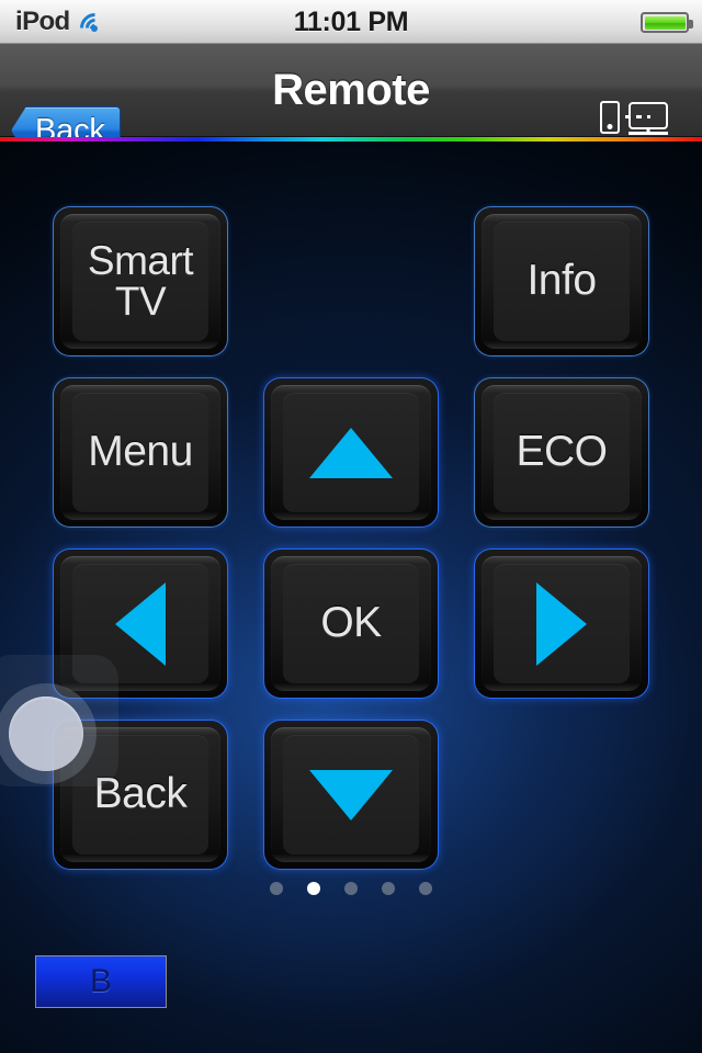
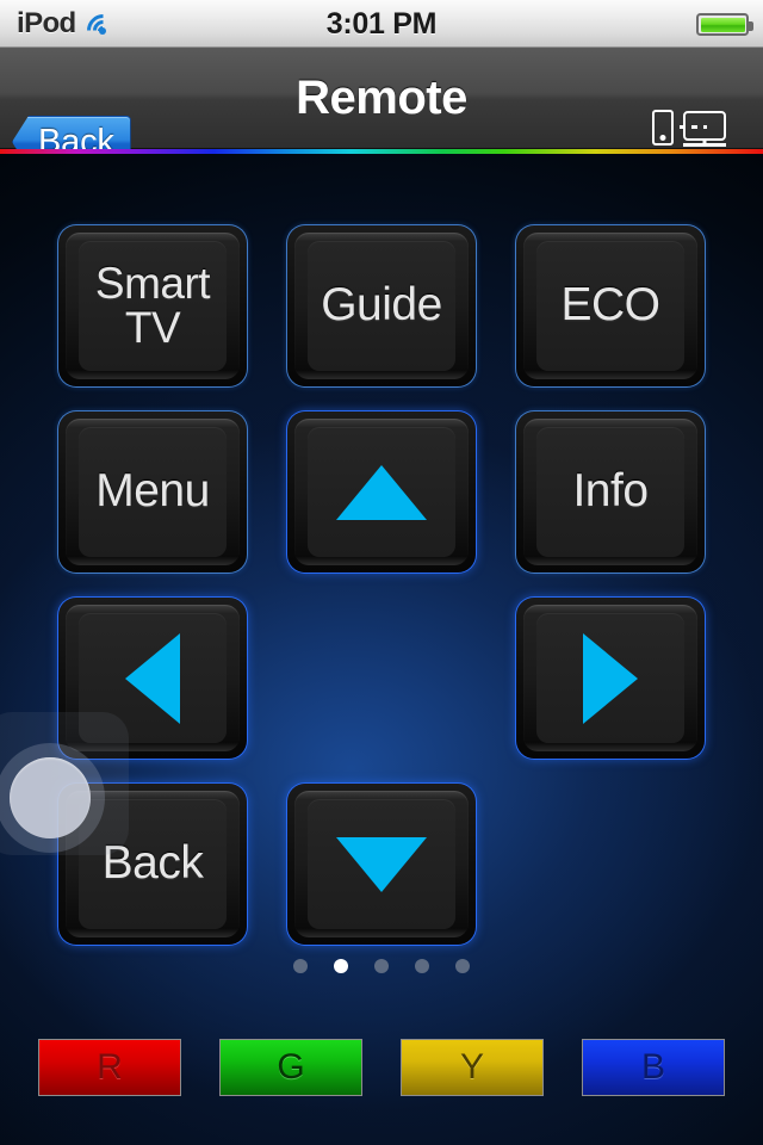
  iPod
- 11:01 PM
+ 3:01 PM
  Remote
  Back
  Smart
  TV
+ Guide
- Info
+ ECO
  Menu
- ECO
+ Info
- OK
  Back
+ R
+ G
+ Y
  B
